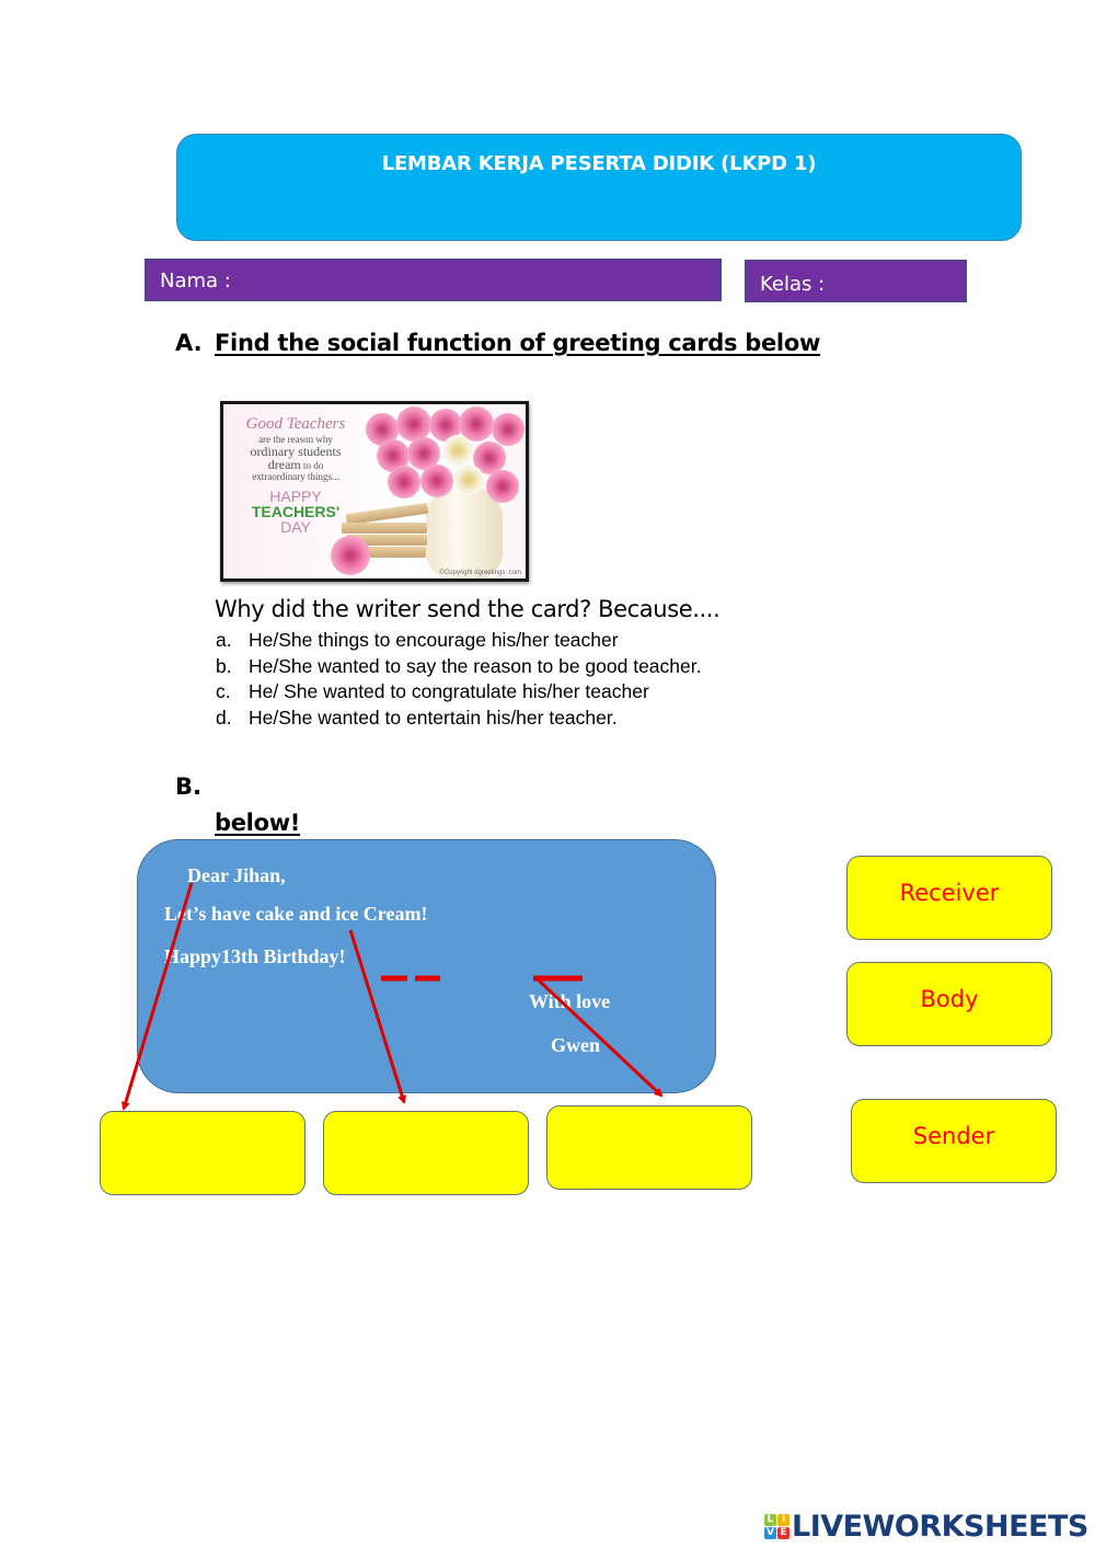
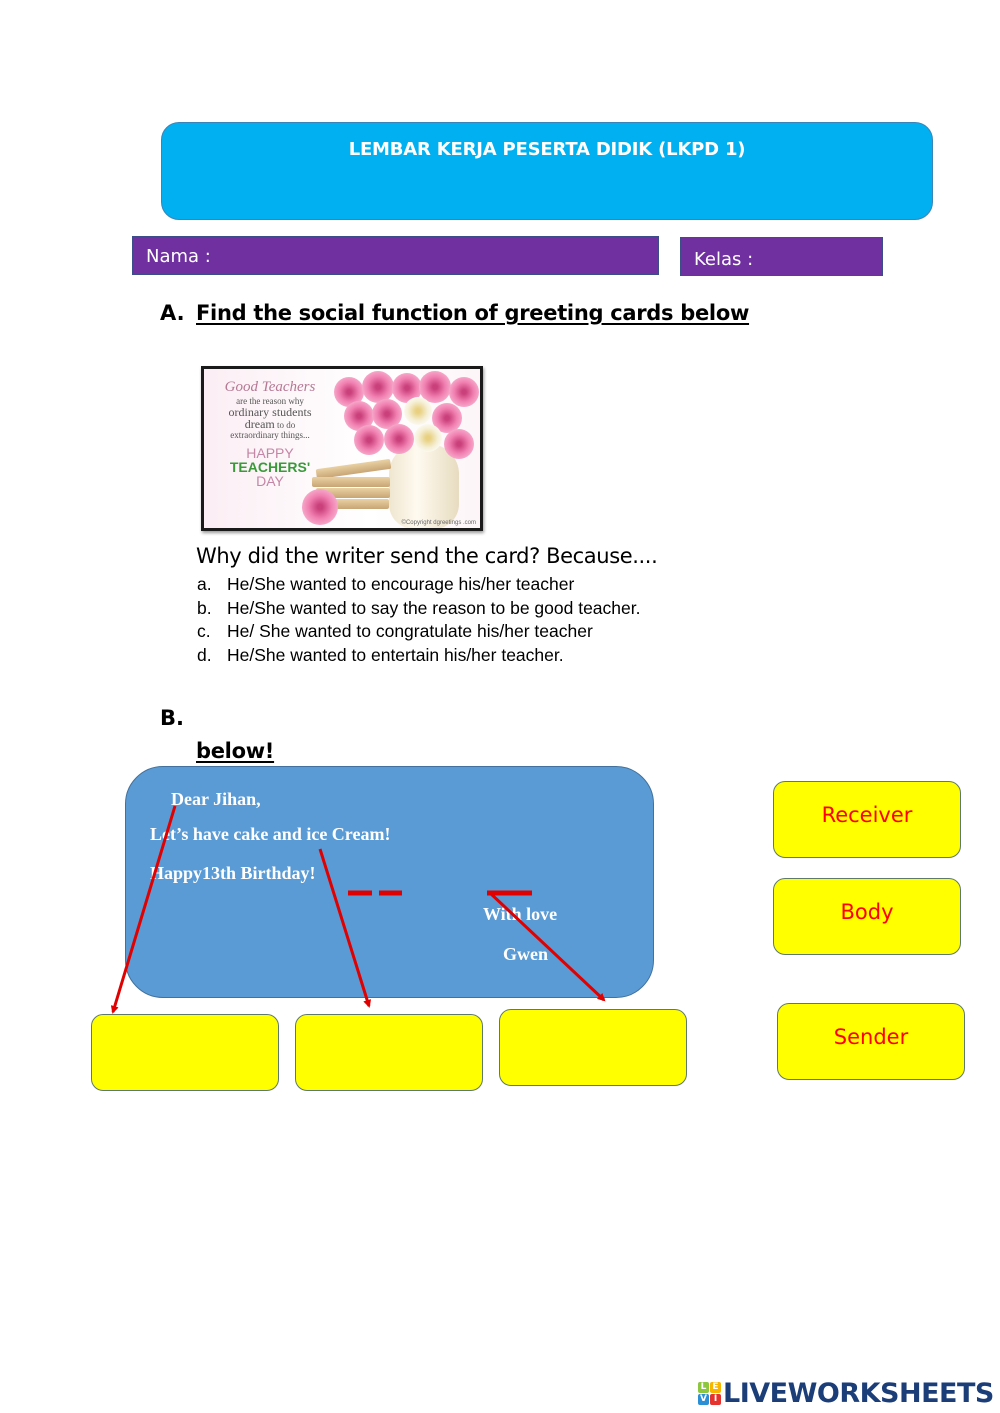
  LEMBAR KERJA PESERTA DIDIK (LKPD 1)
  Nama :
  Kelas :
  A.
  Find the social function of greeting cards below
  Good Teachers
  are the reason why
  ordinary students
  dream to do
  extraordinary things...
  HAPPY
  TEACHERS'
  DAY
  Why did the writer send the card? Because....
  a.
- He/She things to encourage his/her teacher
+ He/She wanted to encourage his/her teacher
  b.
  He/She wanted to say the reason to be good teacher.
  c.
  He/ She wanted to congratulate his/her teacher
  d.
  He/She wanted to entertain his/her teacher.
  B.
  below!
  Dear Jihan,
  Lt’s have cake and ice Cream!
  Happy13th Birthday!
  With love
  Gwen
  Receiver
  Body
  Sender
  L
- I
+ E
  V
- E
+ I
  LIVEWORKSHEETS
